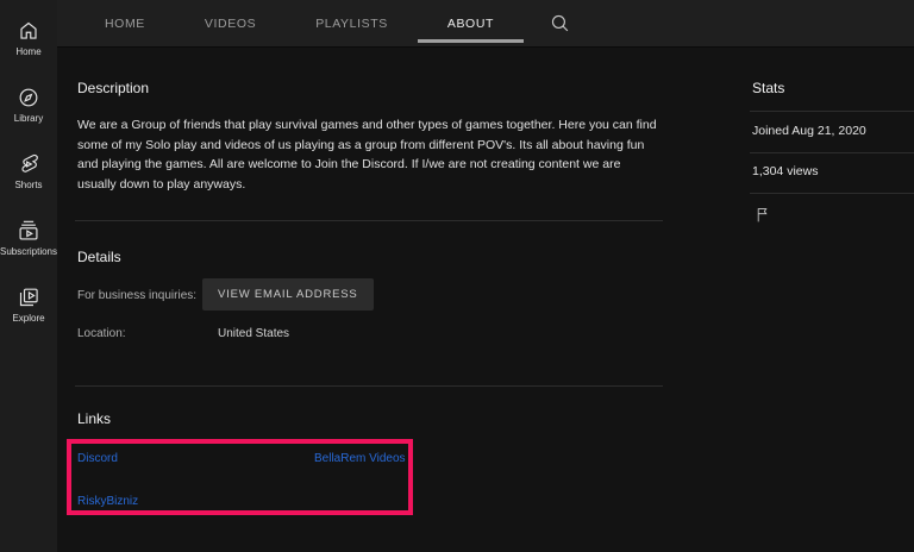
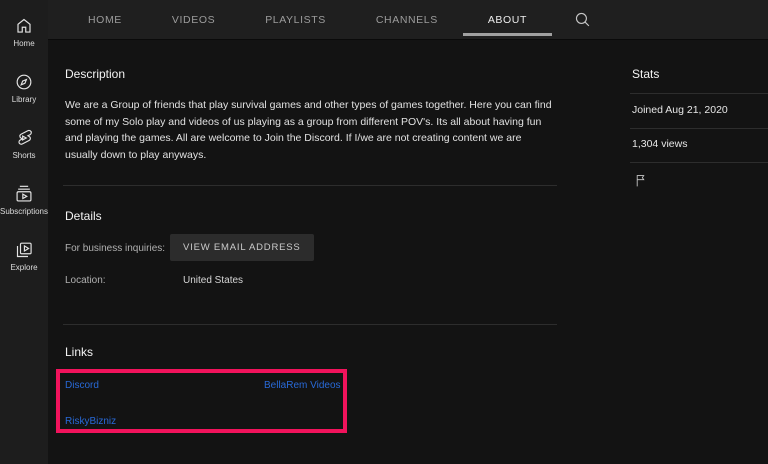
  Home
  Library
  Shorts
  Subscriptions
  Explore
  HOME
  VIDEOS
  PLAYLISTS
+ CHANNELS
  ABOUT
  Description
  We are a Group of friends that play survival games and other types of games together. Here you can find
  some of my Solo play and videos of us playing as a group from different POV's. Its all about having fun
  and playing the games. All are welcome to Join the Discord. If I/we are not creating content we are
  usually down to play anyways.
  Details
  For business inquiries:
  VIEW EMAIL ADDRESS
  Location:
  United States
  Links
  Discord
  BellaRem Videos
  RiskyBizniz
  Stats
  Joined Aug 21, 2020
  1,304 views
